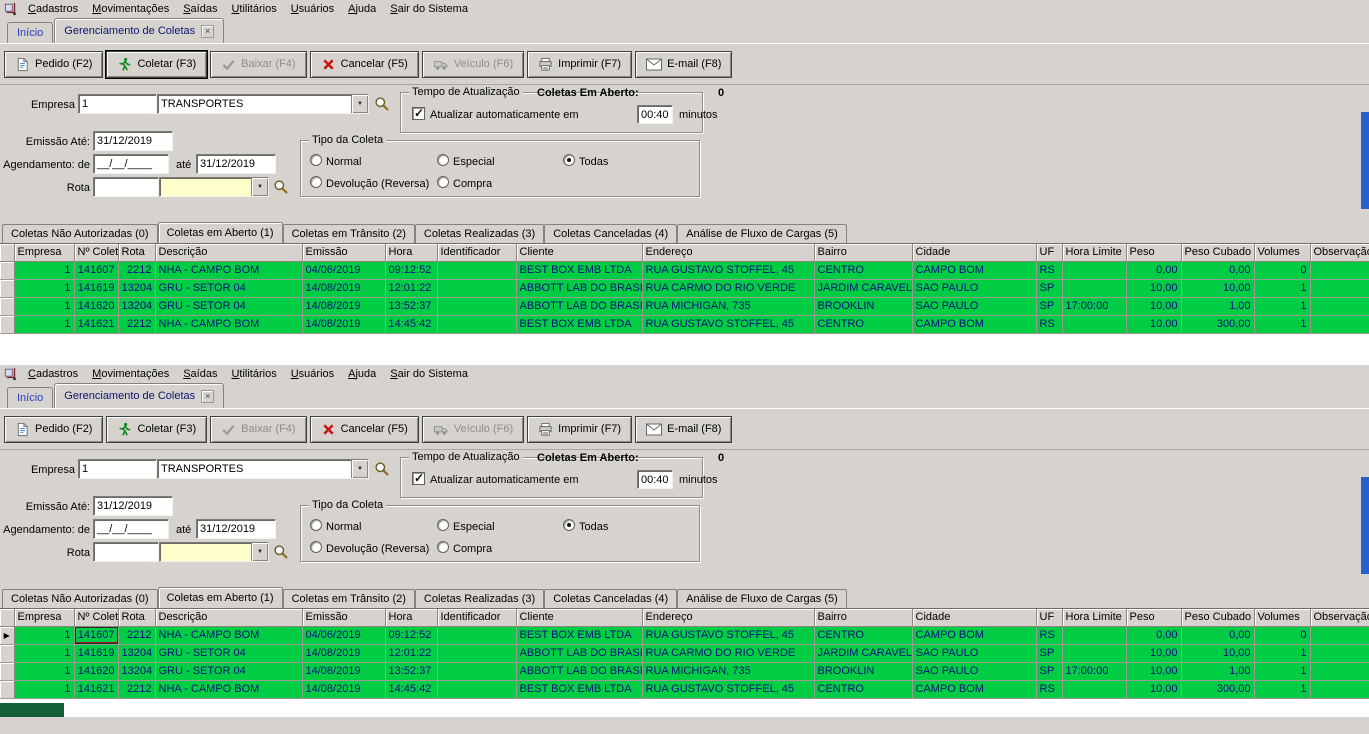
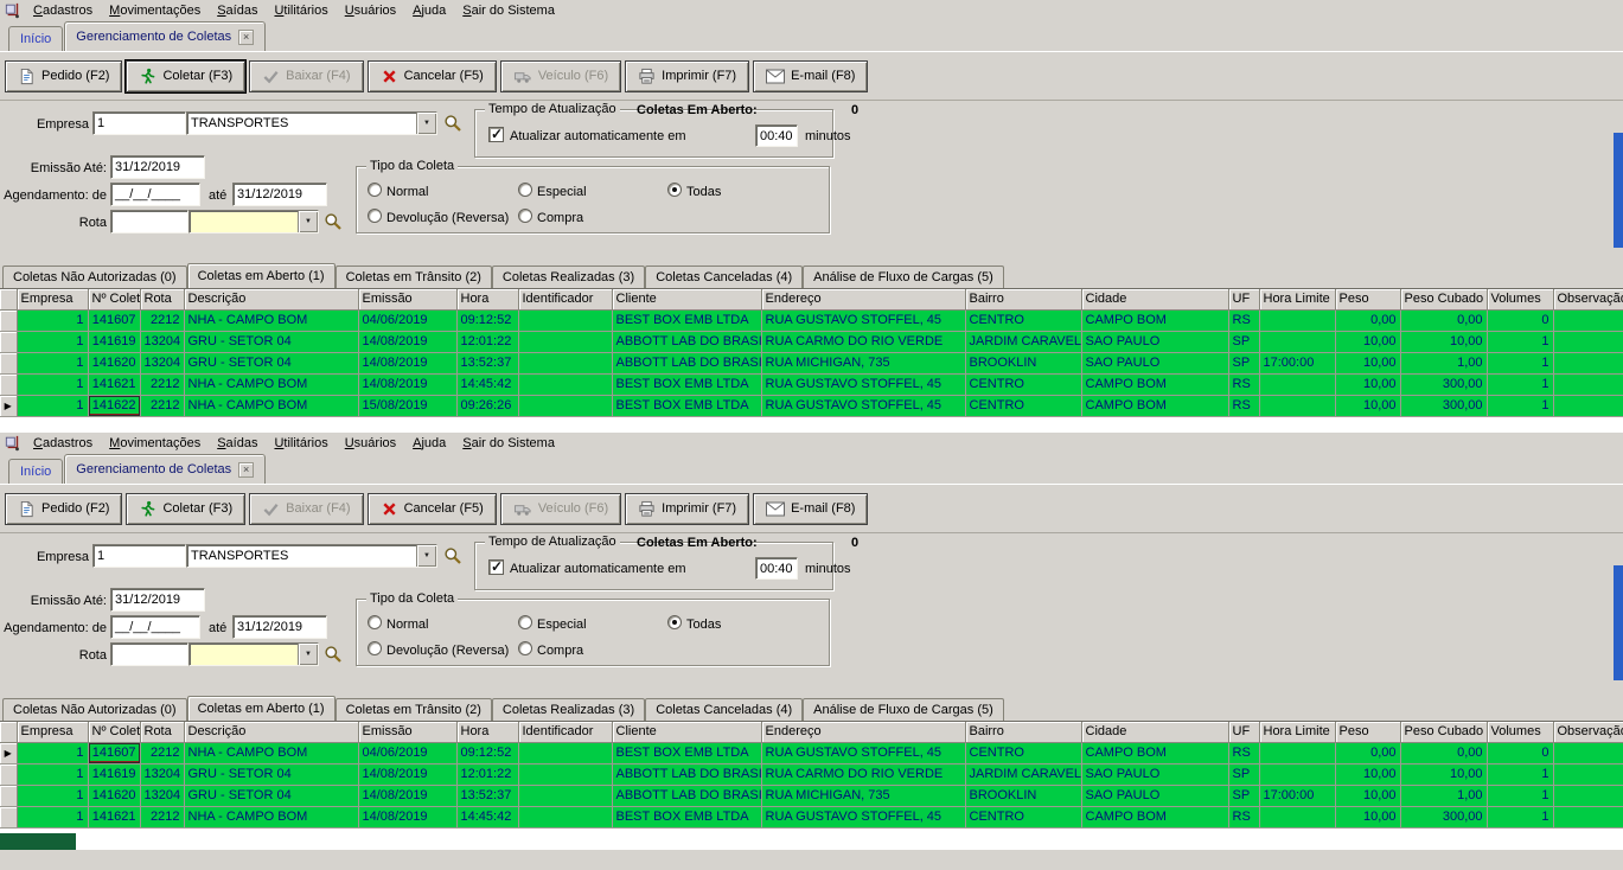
  Cadastros
  Movimentações
  Saídas
  Utilitários
  Usuários
  Ajuda
  Sair do Sistema
  Início
  Gerenciamento de Coletas
  ×
  Pedido (F2)
  Coletar (F3)
  Baixar (F4)
  Cancelar (F5)
  Veículo (F6)
  Imprimir (F7)
  E-mail (F8)
  Empresa
  1
  TRANSPORTES
  Tempo de Atualização
  Atualizar automaticamente em
  00:40
  minutos
  Coletas Em Aberto:
  0
  Emissão Até:
  31/12/2019
  Tipo da Coleta
  Normal
  Especial
  Todas
  Devolução (Reversa)
  Compra
  Agendamento: de
  __/__/____
  até
  31/12/2019
  Rota
  Coletas Não Autorizadas (0)
  Coletas em Aberto (1)
  Coletas em Trânsito (2)
  Coletas Realizadas (3)
  Coletas Canceladas (4)
  Análise de Fluxo de Cargas (5)
  		Empresa	Nº Colet	Rota	Descrição	Emissão	Hora	Identificador	Cliente	Endereço	Bairro	Cidade	UF	Hora Limite	Peso	Peso Cubado	Volumes	Observaçã
  	1	141607	2212	NHA - CAMPO BOM	04/06/2019	09:12:52		BEST BOX EMB LTDA	RUA GUSTAVO STOFFEL, 45	CENTRO	CAMPO BOM	RS		0,00	0,00	0
  	1	141619	13204	GRU - SETOR 04	14/08/2019	12:01:22		ABBOTT LAB DO BRASI	RUA CARMO DO RIO VERDE	JARDIM CARAVEL	SAO PAULO	SP		10,00	10,00	1
  	1	141620	13204	GRU - SETOR 04	14/08/2019	13:52:37		ABBOTT LAB DO BRASI	RUA MICHIGAN, 735	BROOKLIN	SAO PAULO	SP	17:00:00	10,00	1,00	1
  	1	141621	2212	NHA - CAMPO BOM	14/08/2019	14:45:42		BEST BOX EMB LTDA	RUA GUSTAVO STOFFEL, 45	CENTRO	CAMPO BOM	RS		10,00	300,00	1
+ 	1	141622	2212	NHA - CAMPO BOM	15/08/2019	09:26:26		BEST BOX EMB LTDA	RUA GUSTAVO STOFFEL, 45	CENTRO	CAMPO BOM	RS		10,00	300,00	1
  Cadastros
  Movimentações
  Saídas
  Utilitários
  Usuários
  Ajuda
  Sair do Sistema
  Início
  Gerenciamento de Coletas
  ×
  Pedido (F2)
  Coletar (F3)
  Baixar (F4)
  Cancelar (F5)
  Veículo (F6)
  Imprimir (F7)
  E-mail (F8)
  Empresa
  1
  TRANSPORTES
  Tempo de Atualização
  Atualizar automaticamente em
  00:40
  minutos
  Coletas Em Aberto:
  0
  Emissão Até:
  31/12/2019
  Tipo da Coleta
  Normal
  Especial
  Todas
  Devolução (Reversa)
  Compra
  Agendamento: de
  __/__/____
  até
  31/12/2019
  Rota
  Coletas Não Autorizadas (0)
  Coletas em Aberto (1)
  Coletas em Trânsito (2)
  Coletas Realizadas (3)
  Coletas Canceladas (4)
  Análise de Fluxo de Cargas (5)
  		Empresa	Nº Colet	Rota	Descrição	Emissão	Hora	Identificador	Cliente	Endereço	Bairro	Cidade	UF	Hora Limite	Peso	Peso Cubado	Volumes	Observaçã
  	1	141607	2212	NHA - CAMPO BOM	04/06/2019	09:12:52		BEST BOX EMB LTDA	RUA GUSTAVO STOFFEL, 45	CENTRO	CAMPO BOM	RS		0,00	0,00	0
  	1	141619	13204	GRU - SETOR 04	14/08/2019	12:01:22		ABBOTT LAB DO BRASI	RUA CARMO DO RIO VERDE	JARDIM CARAVEL	SAO PAULO	SP		10,00	10,00	1
  	1	141620	13204	GRU - SETOR 04	14/08/2019	13:52:37		ABBOTT LAB DO BRASI	RUA MICHIGAN, 735	BROOKLIN	SAO PAULO	SP	17:00:00	10,00	1,00	1
  	1	141621	2212	NHA - CAMPO BOM	14/08/2019	14:45:42		BEST BOX EMB LTDA	RUA GUSTAVO STOFFEL, 45	CENTRO	CAMPO BOM	RS		10,00	300,00	1
